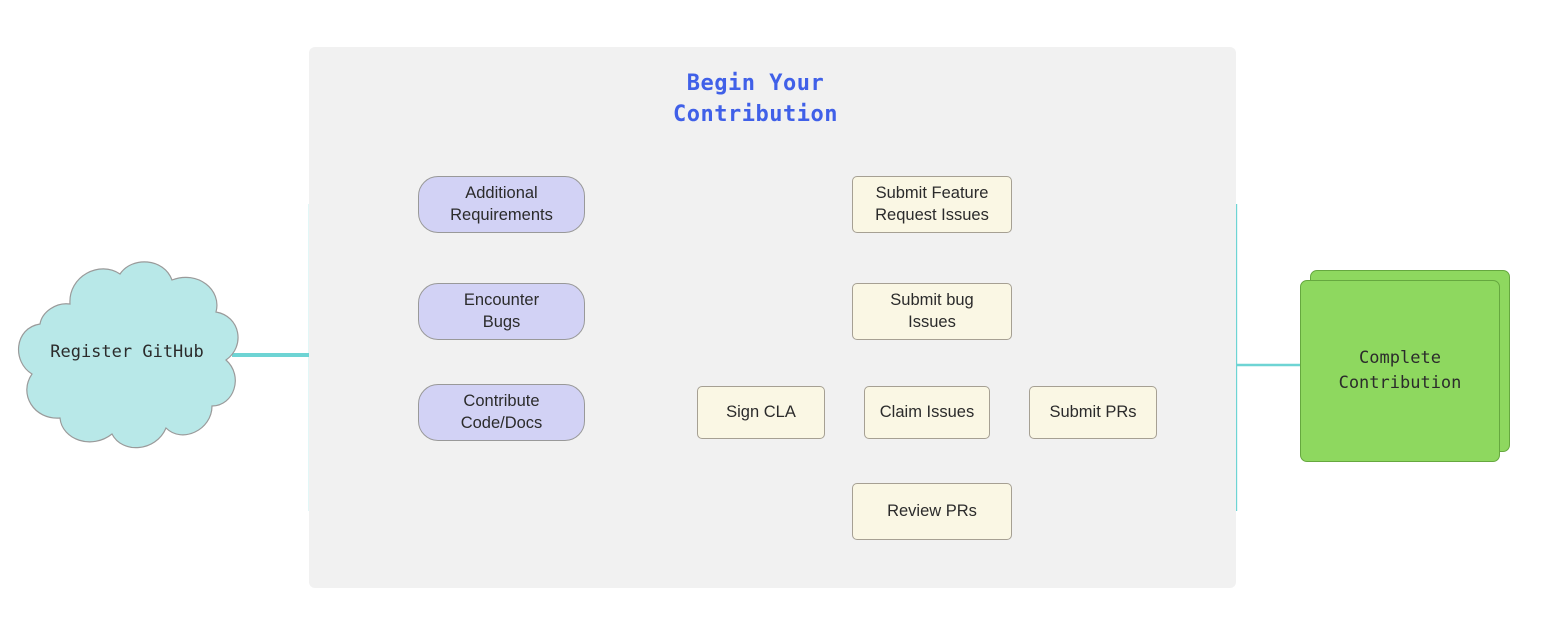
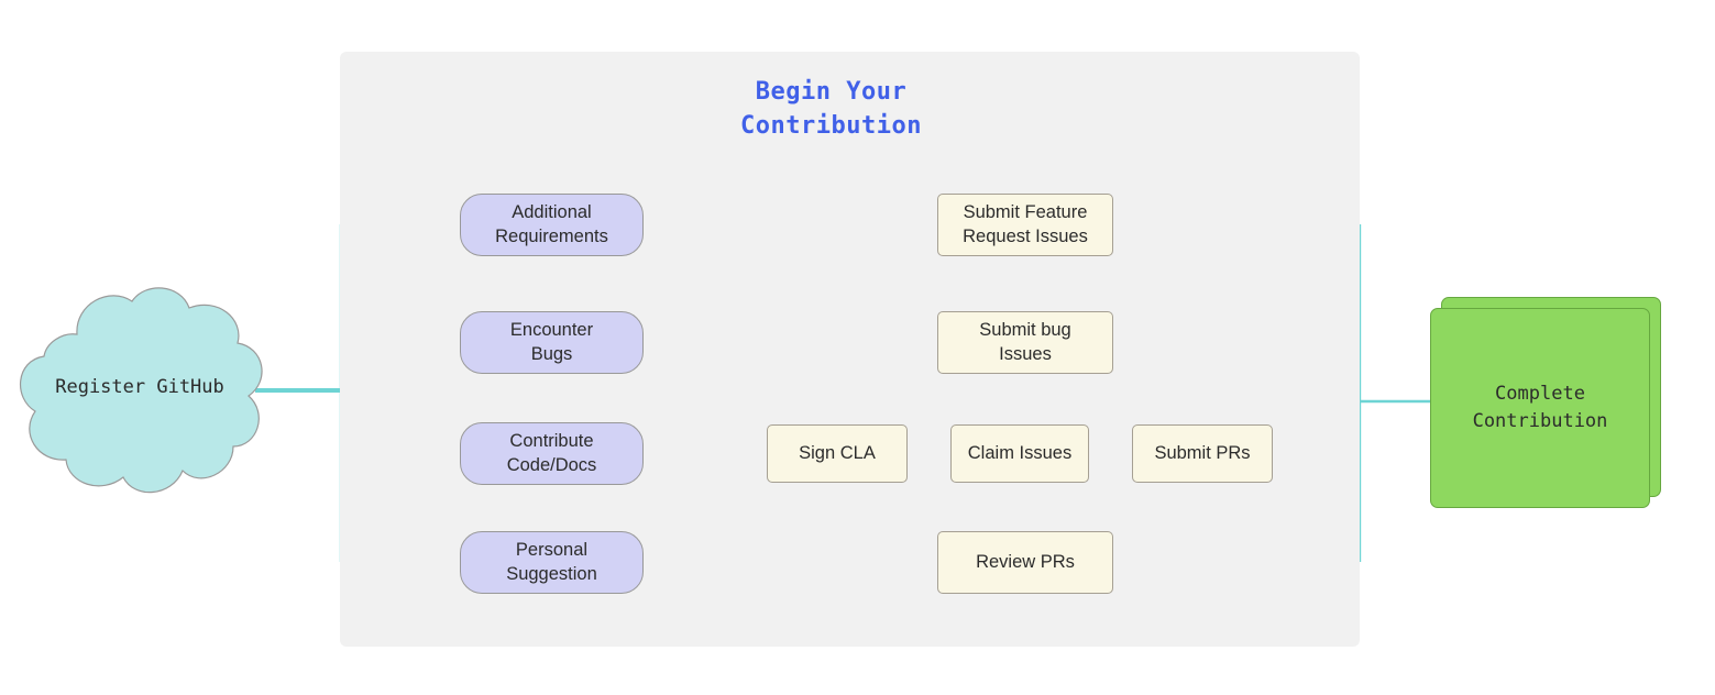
  Begin Your
  Contribution
  Register GitHub
  Additional
  Requirements
  Encounter
  Bugs
  Contribute
  Code/Docs
+ Personal
+ Suggestion
  Submit Feature
  Request Issues
  Submit bug
  Issues
  Sign CLA
  Claim Issues
  Submit PRs
  Review PRs
  Complete
  Contribution
